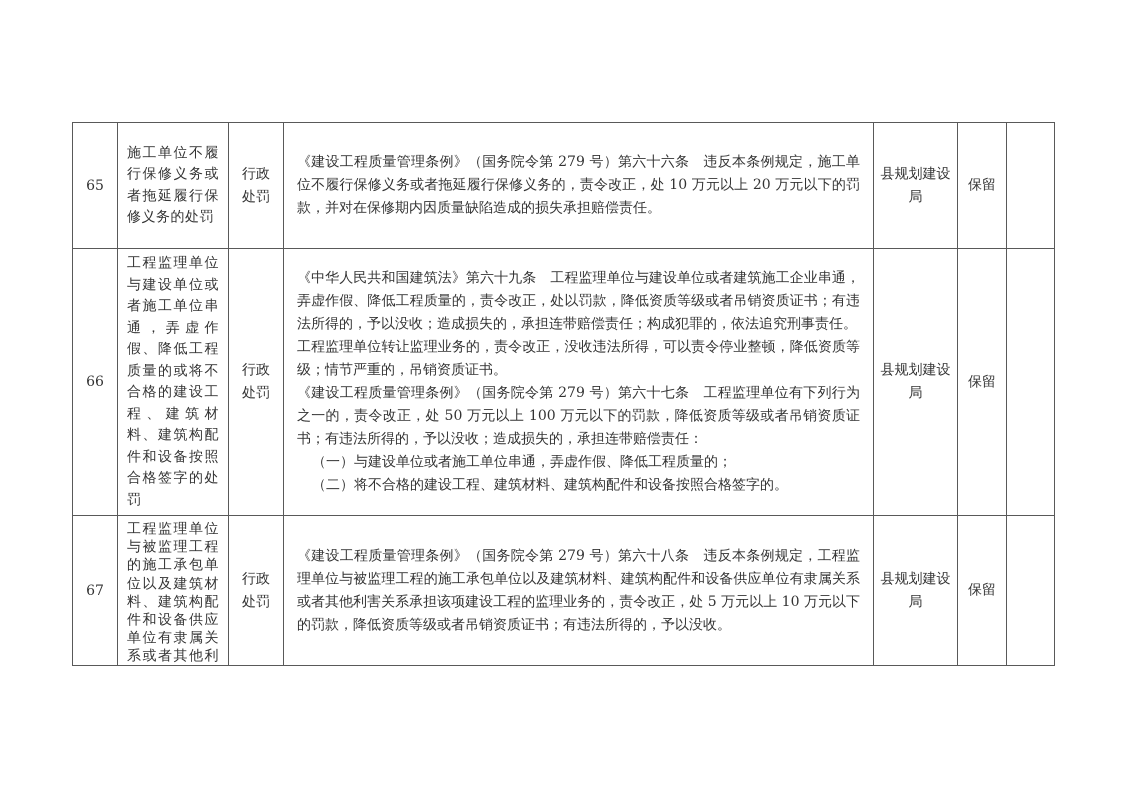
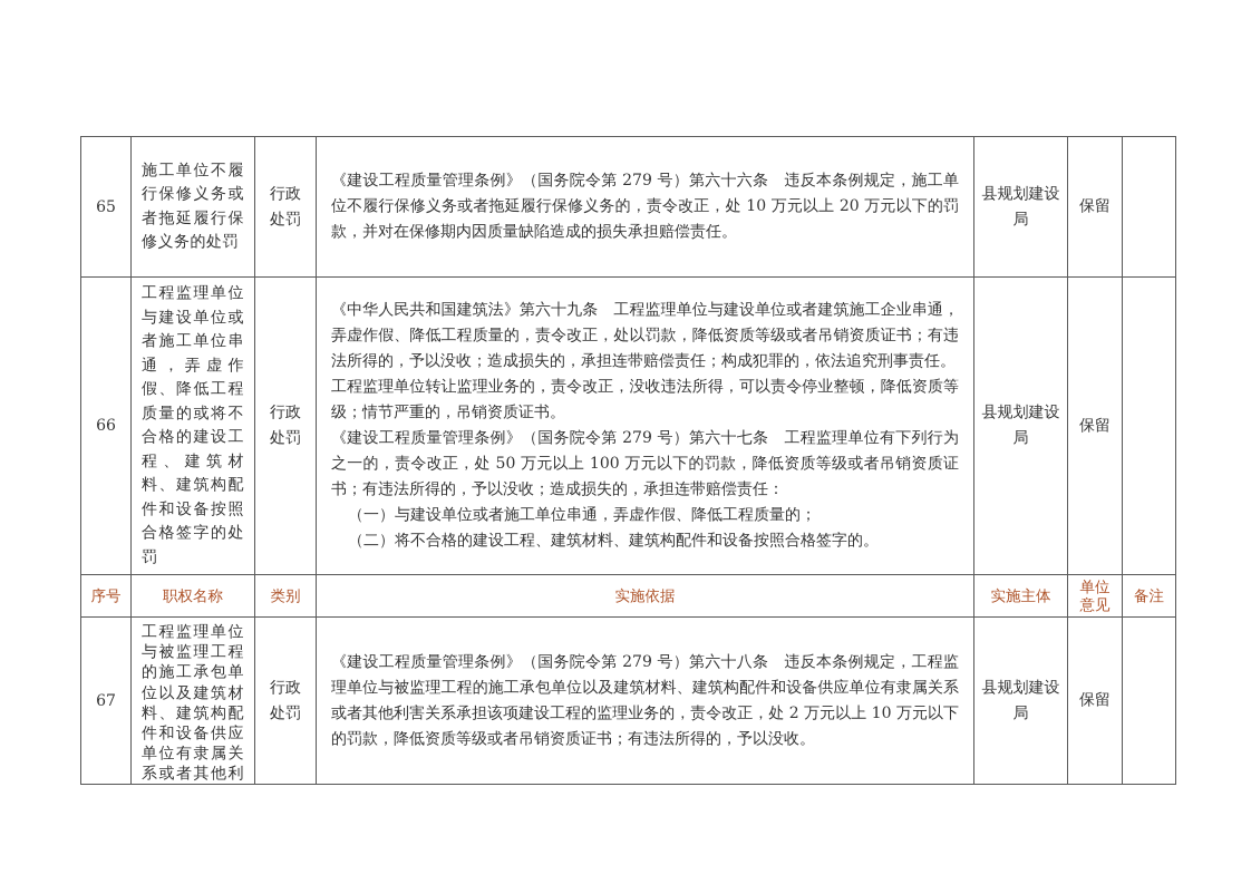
  65	施工单位不履行保修义务或者拖延履行保修义务的处罚	行政处罚	《建设工程质量管理条例》（国务院令第 279 号）第六十六条 违反本条例规定，施工单位不履行保修义务或者拖延履行保修义务的，责令改正，处 10 万元以上 20 万元以下的罚款，并对在保修期内因质量缺陷造成的损失承担赔偿责任。	县规划建设局	保留
  66	工程监理单位与建设单位或者施工单位串通，弄虚作假、降低工程质量的或将不合格的建设工程、建筑材料、建筑构配件和设备按照合格签字的处罚	行政处罚	《中华人民共和国建筑法》第六十九条 工程监理单位与建设单位或者建筑施工企业串通，弄虚作假、降低工程质量的，责令改正，处以罚款，降低资质等级或者吊销资质证书；有违法所得的，予以没收；造成损失的，承担连带赔偿责任；构成犯罪的，依法追究刑事责任。 工程监理单位转让监理业务的，责令改正，没收违法所得，可以责令停业整顿，降低资质等级；情节严重的，吊销资质证书。 《建设工程质量管理条例》（国务院令第 279 号）第六十七条 工程监理单位有下列行为之一的，责令改正，处 50 万元以上 100 万元以下的罚款，降低资质等级或者吊销资质证书；有违法所得的，予以没收；造成损失的，承担连带赔偿责任： （一）与建设单位或者施工单位串通，弄虚作假、降低工程质量的； （二）将不合格的建设工程、建筑材料、建筑构配件和设备按照合格签字的。	县规划建设局	保留
+ 序号	职权名称	类别	实施依据	实施主体	单位意见	备注
- 67	工程监理单位与被监理工程的施工承包单位以及建筑材料、建筑构配件和设备供应单位有隶属关系或者其他利	行政处罚	《建设工程质量管理条例》（国务院令第 279 号）第六十八条 违反本条例规定，工程监理单位与被监理工程的施工承包单位以及建筑材料、建筑构配件和设备供应单位有隶属关系或者其他利害关系承担该项建设工程的监理业务的，责令改正，处 5 万元以上 10 万元以下的罚款，降低资质等级或者吊销资质证书；有违法所得的，予以没收。	县规划建设局	保留
+ 67	工程监理单位与被监理工程的施工承包单位以及建筑材料、建筑构配件和设备供应单位有隶属关系或者其他利	行政处罚	《建设工程质量管理条例》（国务院令第 279 号）第六十八条 违反本条例规定，工程监理单位与被监理工程的施工承包单位以及建筑材料、建筑构配件和设备供应单位有隶属关系或者其他利害关系承担该项建设工程的监理业务的，责令改正，处 2 万元以上 10 万元以下的罚款，降低资质等级或者吊销资质证书；有违法所得的，予以没收。	县规划建设局	保留
